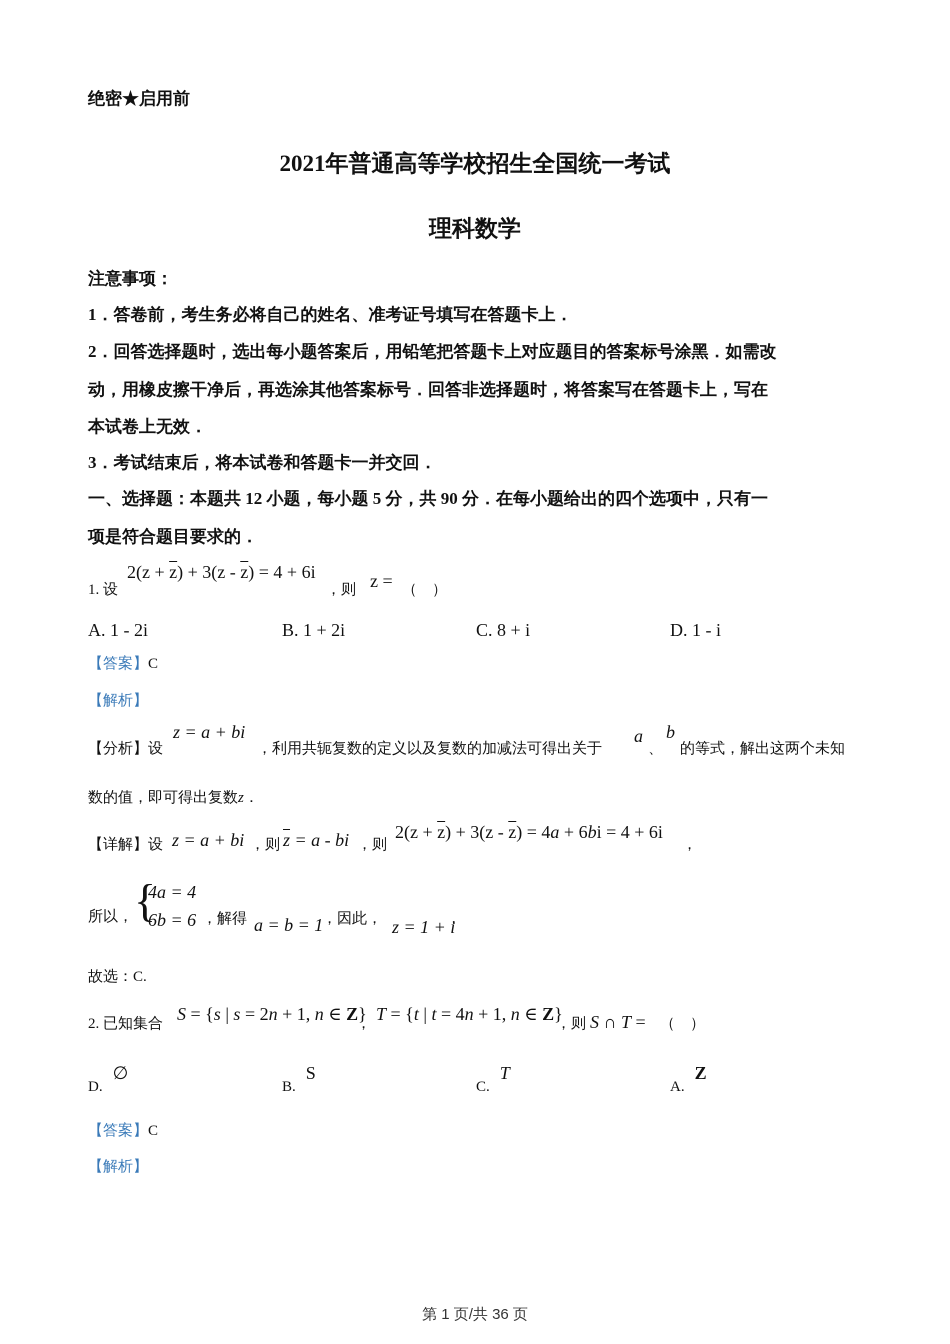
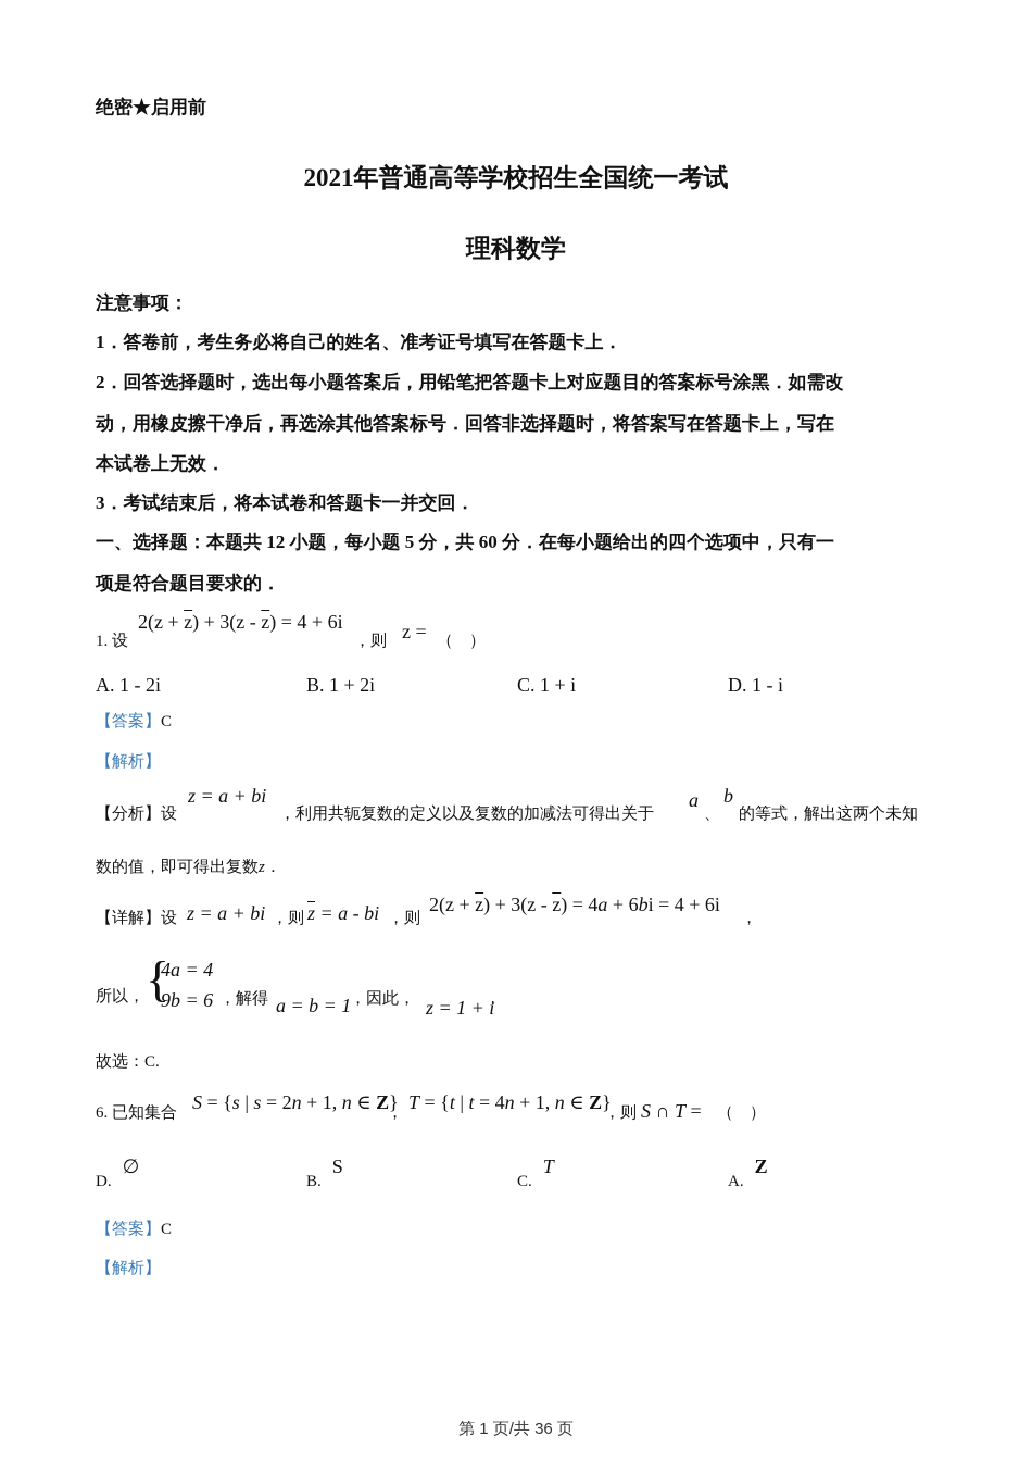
  绝密★启用前
  2021年普通高等学校招生全国统一考试
  理科数学
  注意事项：
  1．答卷前，考生务必将自己的姓名、准考证号填写在答题卡上．
  2．回答选择题时，选出每小题答案后，用铅笔把答题卡上对应题目的答案标号涂黑．如需改
  动，用橡皮擦干净后，再选涂其他答案标号．回答非选择题时，将答案写在答题卡上，写在
  本试卷上无效．
  3．考试结束后，将本试卷和答题卡一并交回．
- 一、选择题：本题共 12 小题，每小题 5 分，共 90 分．在每小题给出的四个选项中，只有一
+ 一、选择题：本题共 12 小题，每小题 5 分，共 60 分．在每小题给出的四个选项中，只有一
  项是符合题目要求的．
  1. 设
  2(z + z) + 3(z - z) = 4 + 6i
  ，则
  z =
  （ ）
  A. 1 - 2i
  B. 1 + 2i
- C. 8 + i
+ C. 1 + i
  D. 1 - i
  【答案】C
  【解析】
  【分析】设
  z = a + bi
  ，利用共轭复数的定义以及复数的加减法可得出关于
  a
  、
  b
  的等式，解出这两个未知
  数的值，即可得出复数z．
  【详解】设
  z = a + bi
  ，则
  z = a - bi
  ，则
  2(z + z) + 3(z - z) = 4a + 6bi = 4 + 6i
  ，
  所以，
  {
  4a = 4
- 6b = 6
+ 9b = 6
  ，解得
  a = b = 1
  ，因此，
  z = 1 + i
  .
  故选：C.
- 2. 已知集合
+ 6. 已知集合
  S = {s | s = 2n + 1, n ∈ Z}
  ，
  T = {t | t = 4n + 1, n ∈ Z}
  ，则
  S ∩ T =
  （ ）
  D. ∅
  B. S
  C. T
  A. Z
  【答案】C
  【解析】
  第 1 页/共 36 页
